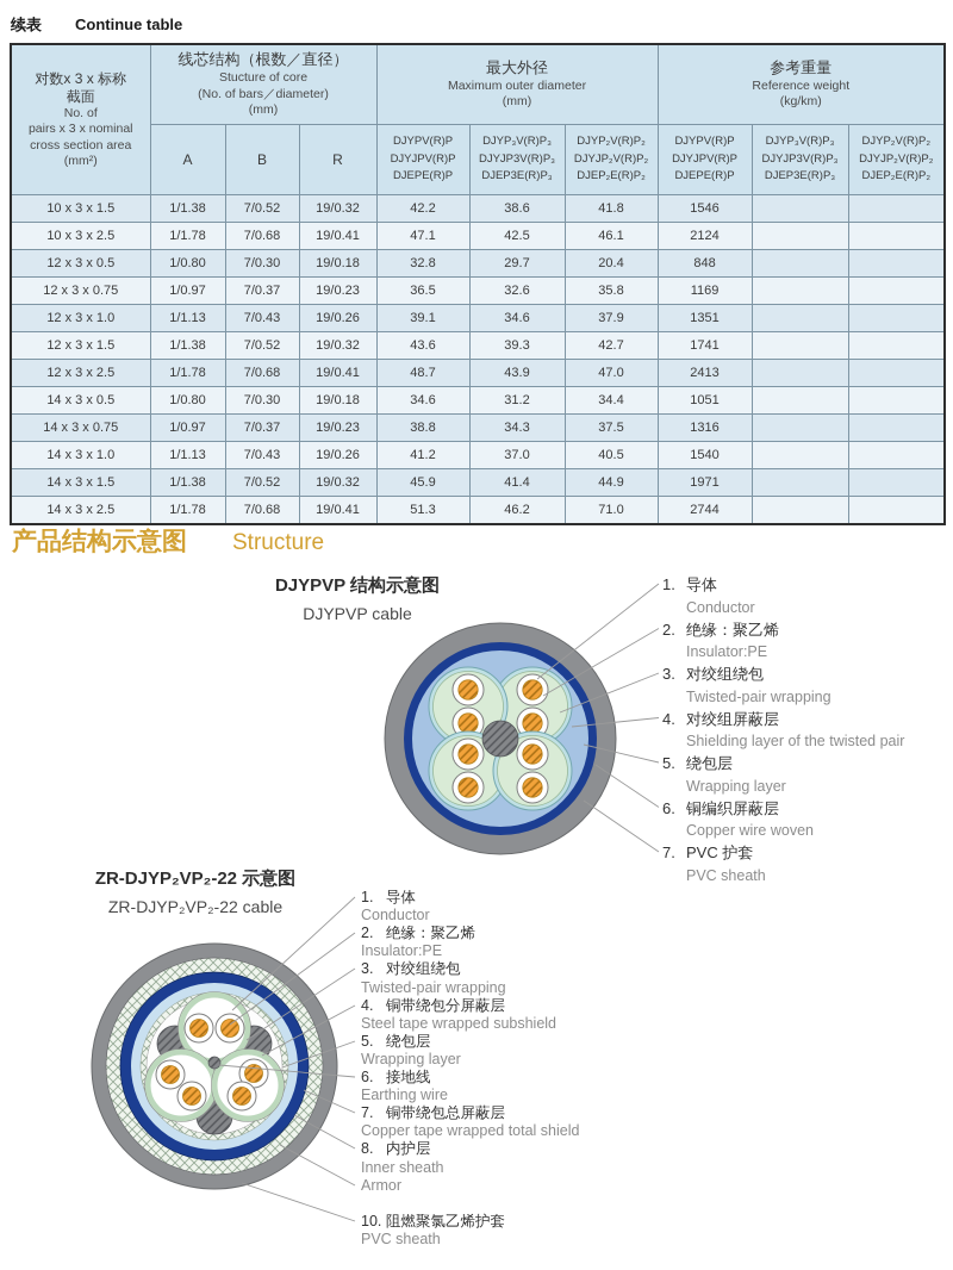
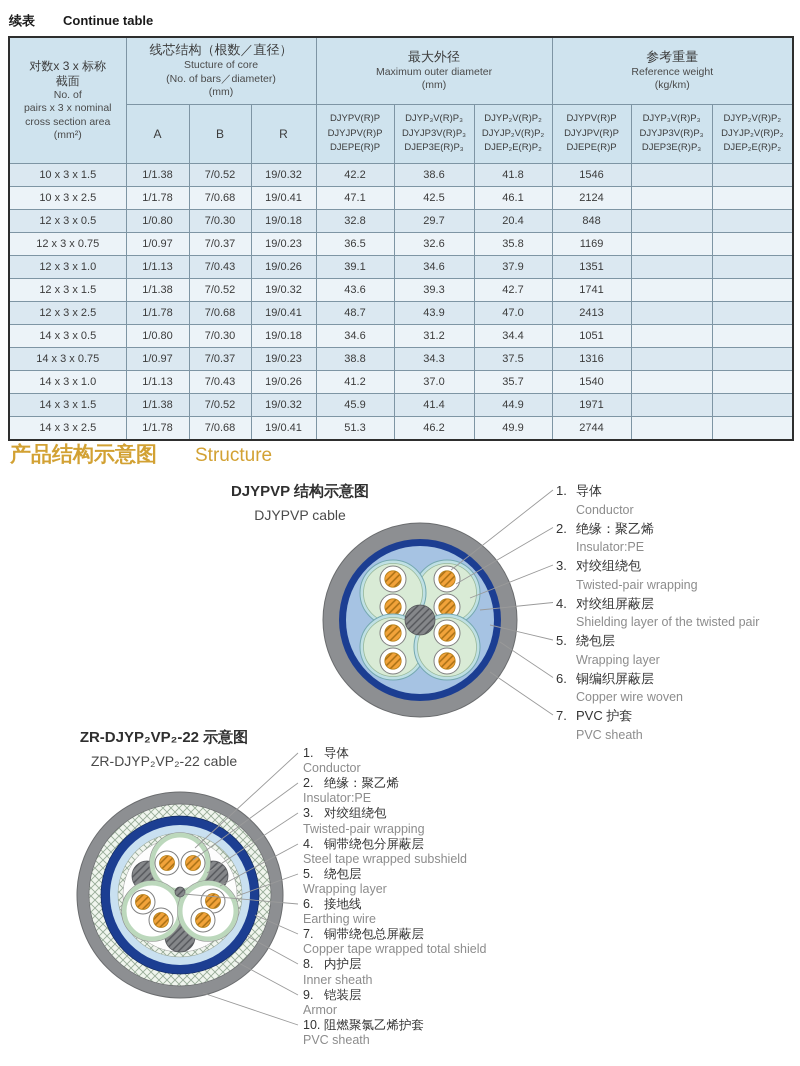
  续表 Continue table
  对数x 3 x 标称 截面 No. of pairs x 3 x nominal cross section area (mm²)	线芯结构（根数／直径） Stucture of core (No. of bars／diameter) (mm)	最大外径 Maximum outer diameter (mm)	参考重量 Reference weight (kg/km)
  A	B	R	DJYPV(R)PDJYJPV(R)PDJEPE(R)P	DJYP₃V(R)P₃DJYJP3V(R)P₃DJEP3E(R)P₃	DJYP₂V(R)P₂DJYJP₂V(R)P₂DJEP₂E(R)P₂	DJYPV(R)PDJYJPV(R)PDJEPE(R)P	DJYP₃V(R)P₃DJYJP3V(R)P₃DJEP3E(R)P₃	DJYP₂V(R)P₂DJYJP₂V(R)P₂DJEP₂E(R)P₂
  10 x 3 x 1.5	1/1.38	7/0.52	19/0.32	42.2	38.6	41.8	1546
  10 x 3 x 2.5	1/1.78	7/0.68	19/0.41	47.1	42.5	46.1	2124
  12 x 3 x 0.5	1/0.80	7/0.30	19/0.18	32.8	29.7	20.4	848
  12 x 3 x 0.75	1/0.97	7/0.37	19/0.23	36.5	32.6	35.8	1169
  12 x 3 x 1.0	1/1.13	7/0.43	19/0.26	39.1	34.6	37.9	1351
  12 x 3 x 1.5	1/1.38	7/0.52	19/0.32	43.6	39.3	42.7	1741
  12 x 3 x 2.5	1/1.78	7/0.68	19/0.41	48.7	43.9	47.0	2413
  14 x 3 x 0.5	1/0.80	7/0.30	19/0.18	34.6	31.2	34.4	1051
  14 x 3 x 0.75	1/0.97	7/0.37	19/0.23	38.8	34.3	37.5	1316
- 14 x 3 x 1.0	1/1.13	7/0.43	19/0.26	41.2	37.0	40.5	1540
+ 14 x 3 x 1.0	1/1.13	7/0.43	19/0.26	41.2	37.0	35.7	1540
  14 x 3 x 1.5	1/1.38	7/0.52	19/0.32	45.9	41.4	44.9	1971
- 14 x 3 x 2.5	1/1.78	7/0.68	19/0.41	51.3	46.2	71.0	2744
+ 14 x 3 x 2.5	1/1.78	7/0.68	19/0.41	51.3	46.2	49.9	2744
  产品结构示意图 Structure
  DJYPVP 结构示意图
  DJYPVP cable
  1. 导体
  Conductor
  2. 绝缘：聚乙烯
  Insulator:PE
  3. 对绞组绕包
  Twisted-pair wrapping
  4. 对绞组屏蔽层
  Shielding layer of the twisted pair
  5. 绕包层
  Wrapping layer
  6. 铜编织屏蔽层
  Copper wire woven
  7. PVC 护套
  PVC sheath
  ZR-DJYP₂VP₂-22 示意图
  ZR-DJYP₂VP₂-22 cable
  1. 导体
  Conductor
  2. 绝缘：聚乙烯
  Insulator:PE
  3. 对绞组绕包
  Twisted-pair wrapping
  4. 铜带绕包分屏蔽层
  Steel tape wrapped subshield
  5. 绕包层
  Wrapping layer
  6. 接地线
  Earthing wire
  7. 铜带绕包总屏蔽层
  Copper tape wrapped total shield
  8. 内护层
  Inner sheath
+ 9. 铠装层
  Armor
  10. 阻燃聚氯乙烯护套
  PVC sheath
